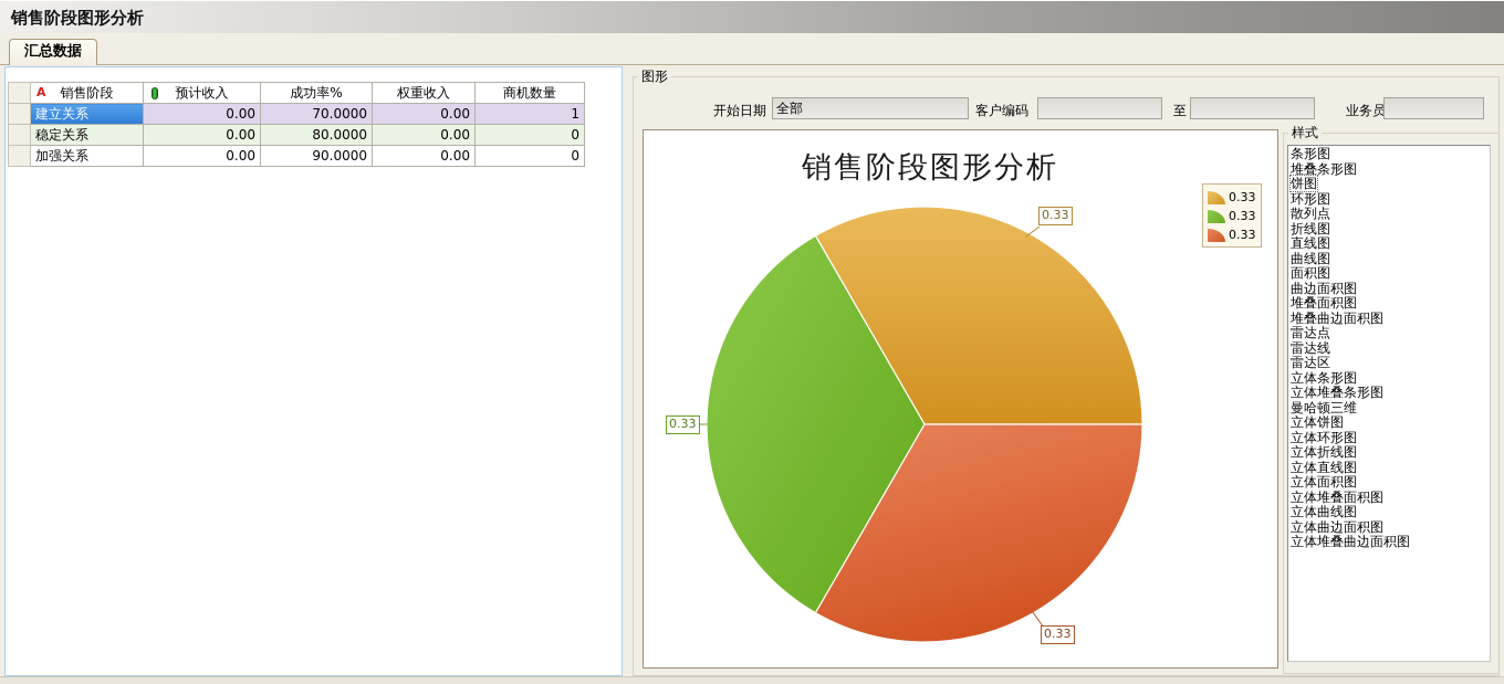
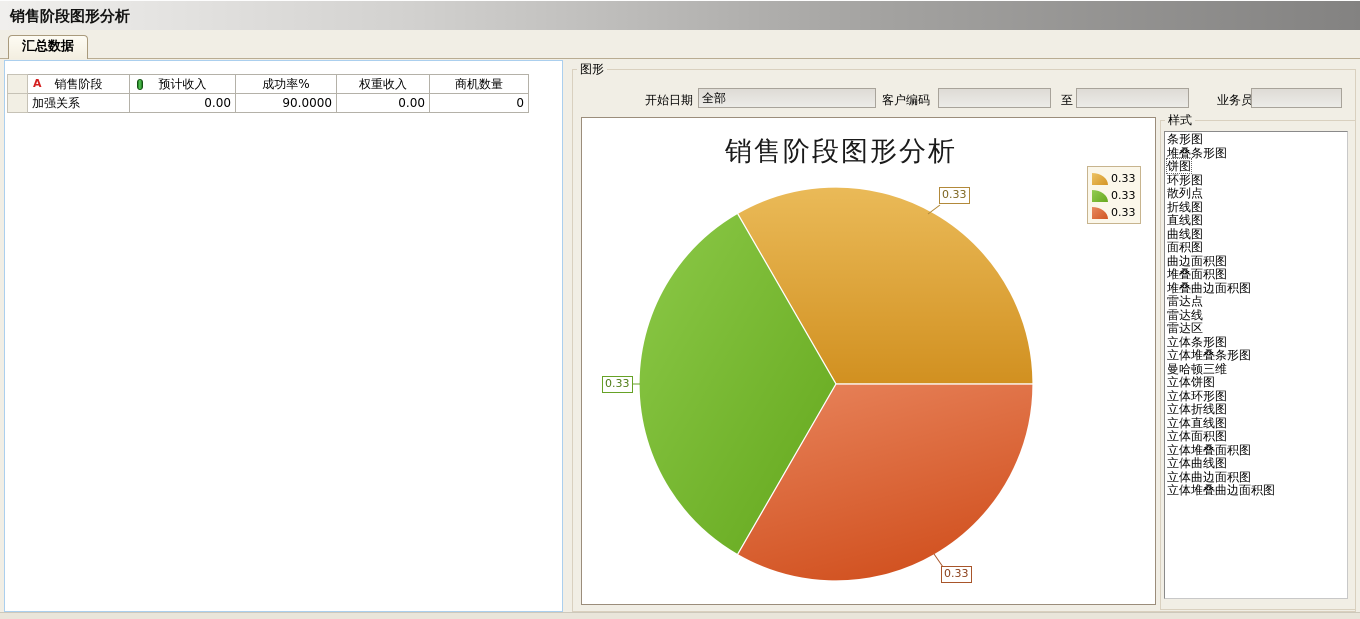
  销售阶段图形分析
  汇总数据
  	A 销售阶段	预计收入	成功率%	权重收入	商机数量
- 	建立关系	0.00	70.0000	0.00	1
- 	稳定关系	0.00	80.0000	0.00	0
  	加强关系	0.00	90.0000	0.00	0
  图形
  开始日期
  全部
  客户编码
  至
  业务员
  销售阶段图形分析
  0.33
  0.33
  0.33
  0.33
  0.33
  0.33
  样式
  条形图
  堆叠条形图
  饼图
  环形图
  散列点
  折线图
  直线图
  曲线图
  面积图
  曲边面积图
  堆叠面积图
  堆叠曲边面积图
  雷达点
  雷达线
  雷达区
  立体条形图
  立体堆叠条形图
  曼哈顿三维
  立体饼图
  立体环形图
  立体折线图
  立体直线图
  立体面积图
  立体堆叠面积图
  立体曲线图
  立体曲边面积图
  立体堆叠曲边面积图
